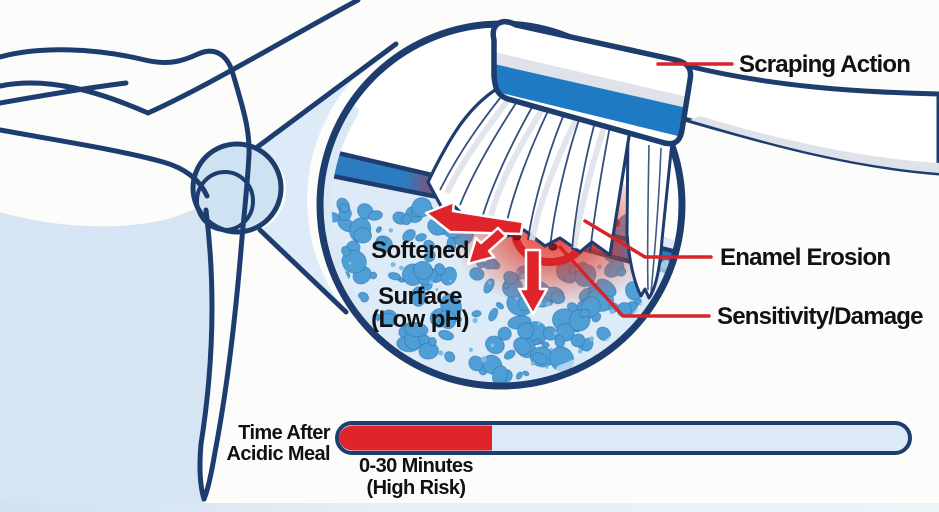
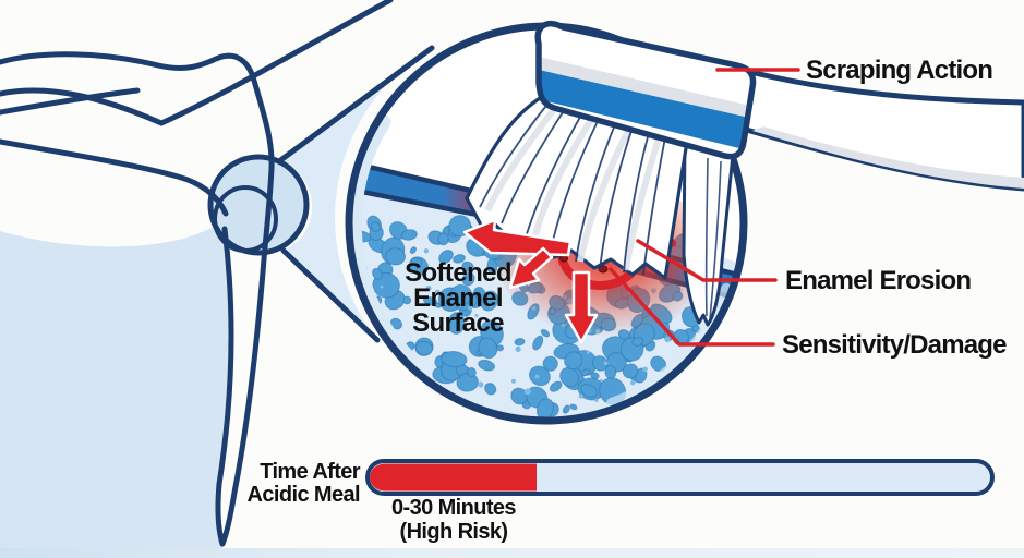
  Scraping Action
  Enamel Erosion
  Sensitivity/Damage
  Softened
+ Enamel
  Surface
- (Low pH)
  Time After
  Acidic Meal
  0-30 Minutes
  (High Risk)
